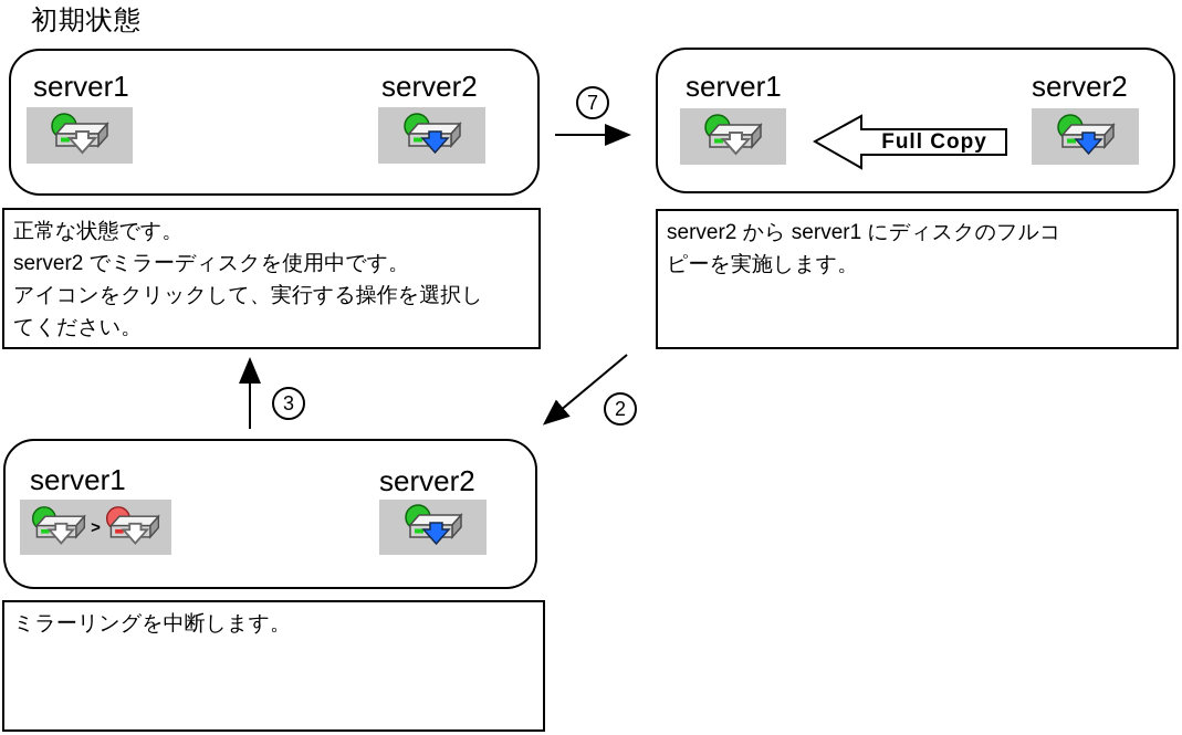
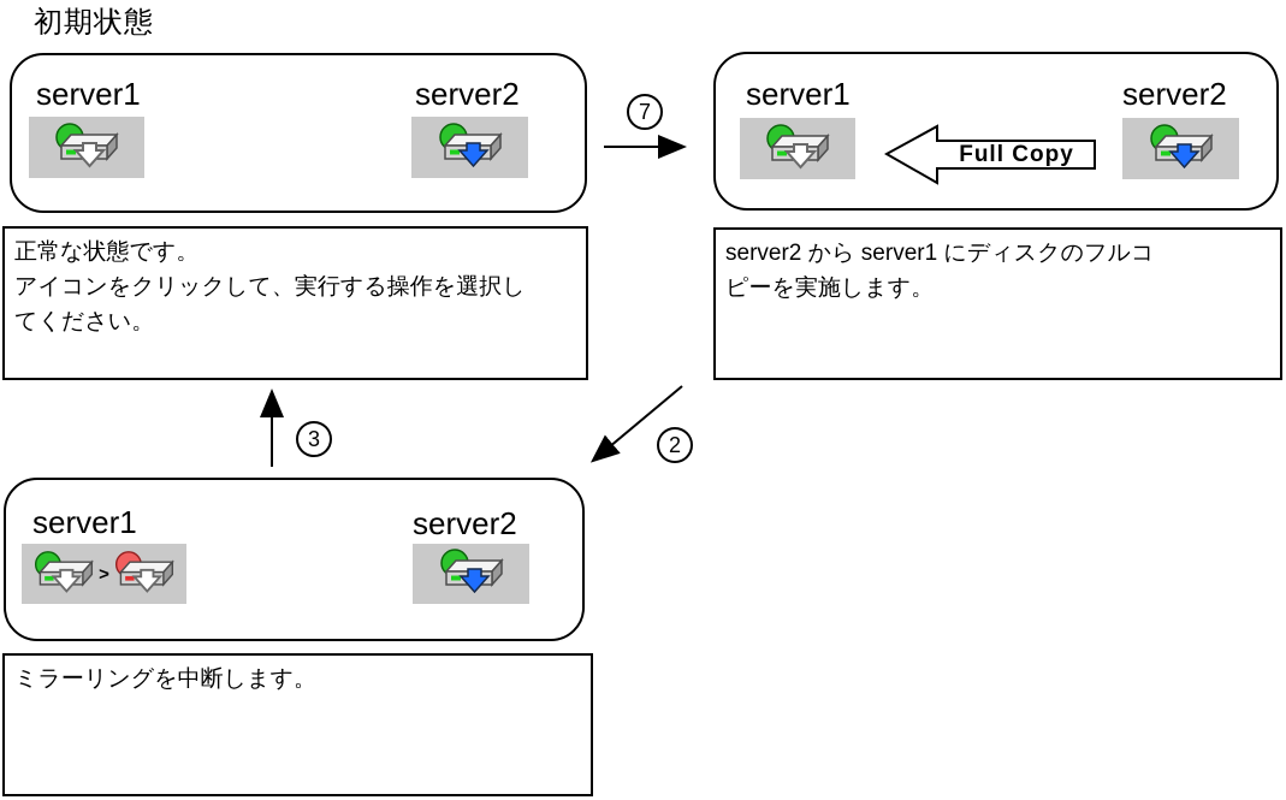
  初期状態
  server1
  server2
  server1
  Full Copy
  server2
  server1
  >
  server2
  正常な状態です。
- server2 でミラーディスクを使用中です。
  アイコンをクリックして、実行する操作を選択し
  てください。
  server2 から server1 にディスクのフルコ
  ピーを実施します。
  ミラーリングを中断します。
  7
  2
  3
